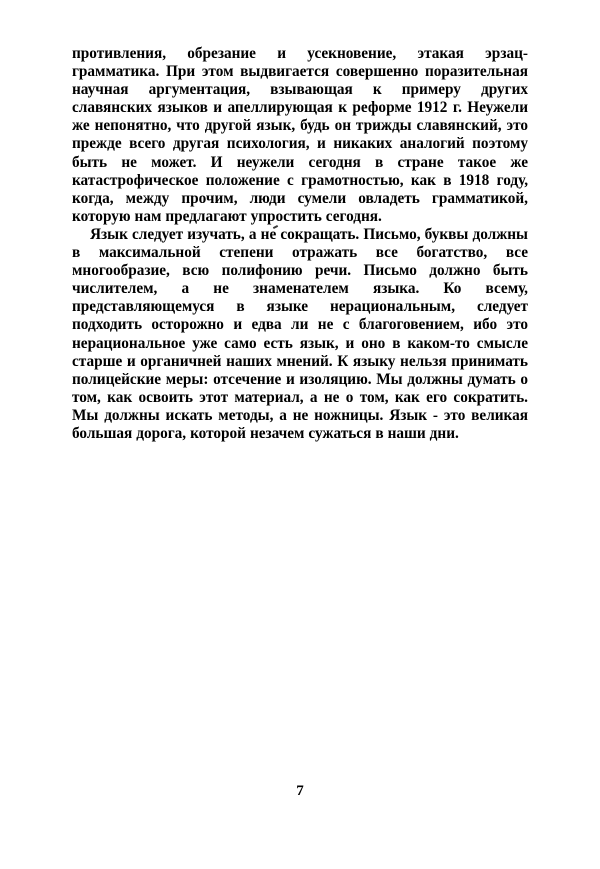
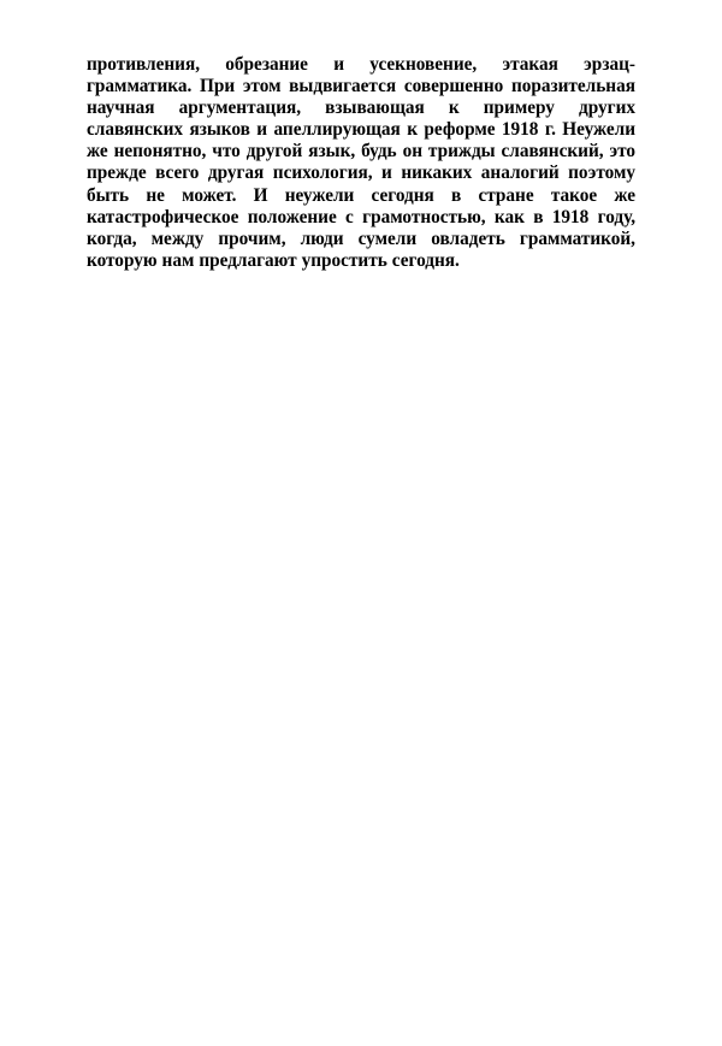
- противления, обрезание и усекновение, этакая эрзац-грамматика. При этом выдвигается совершенно поразительная научная аргументация, взывающая к примеру других славянских языков и апеллирующая к реформе 1912 г. Неужели же непонятно, что другой язык, будь он трижды славянский, это прежде всего другая психология, и никаких аналогий поэтому быть не может. И неужели сегодня в стране такое же катастрофическое положение с грамотностью, как в 1918 году, когда, между прочим, люди сумели овладеть грамматикой, которую нам предлагают упростить сегодня.
+ противления, обрезание и усекновение, этакая эрзац-грамматика. При этом выдвигается совершенно поразительная научная аргументация, взывающая к примеру других славянских языков и апеллирующая к реформе 1918 г. Неужели же непонятно, что другой язык, будь он трижды славянский, это прежде всего другая психология, и никаких аналогий поэтому быть не может. И неужели сегодня в стране такое же катастрофическое положение с грамотностью, как в 1918 году, когда, между прочим, люди сумели овладеть грамматикой, которую нам предлагают упростить сегодня.
- Язык следует изучать, а не сокращать. Письмо, буквы должны в максимальной степени отражать все богатство, все многообразие, всю полифонию речи. Письмо должно быть числителем, а не знаменателем языка. Ко всему, представляющемуся в языке нерациональным, следует подходить осторожно и едва ли не с благоговением, ибо это нерациональное уже само есть язык, и оно в каком-то смысле старше и органичней наших мнений. К языку нельзя принимать полицейские меры: отсечение и изоляцию. Мы должны думать о том, как освоить этот материал, а не о том, как его сократить. Мы должны искать методы, а не ножницы. Язык - это великая большая дорога, которой незачем сужаться в наши дни.
- 7
